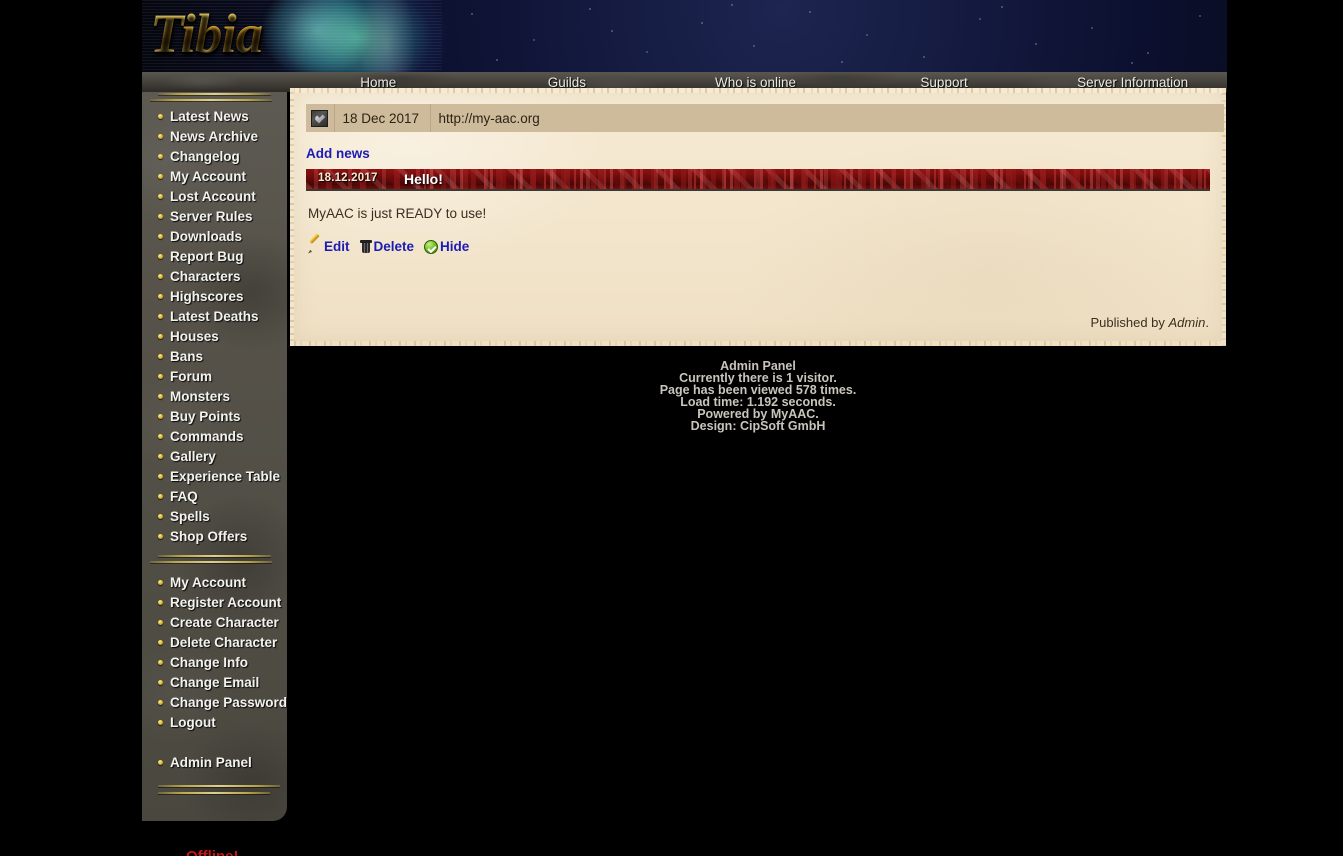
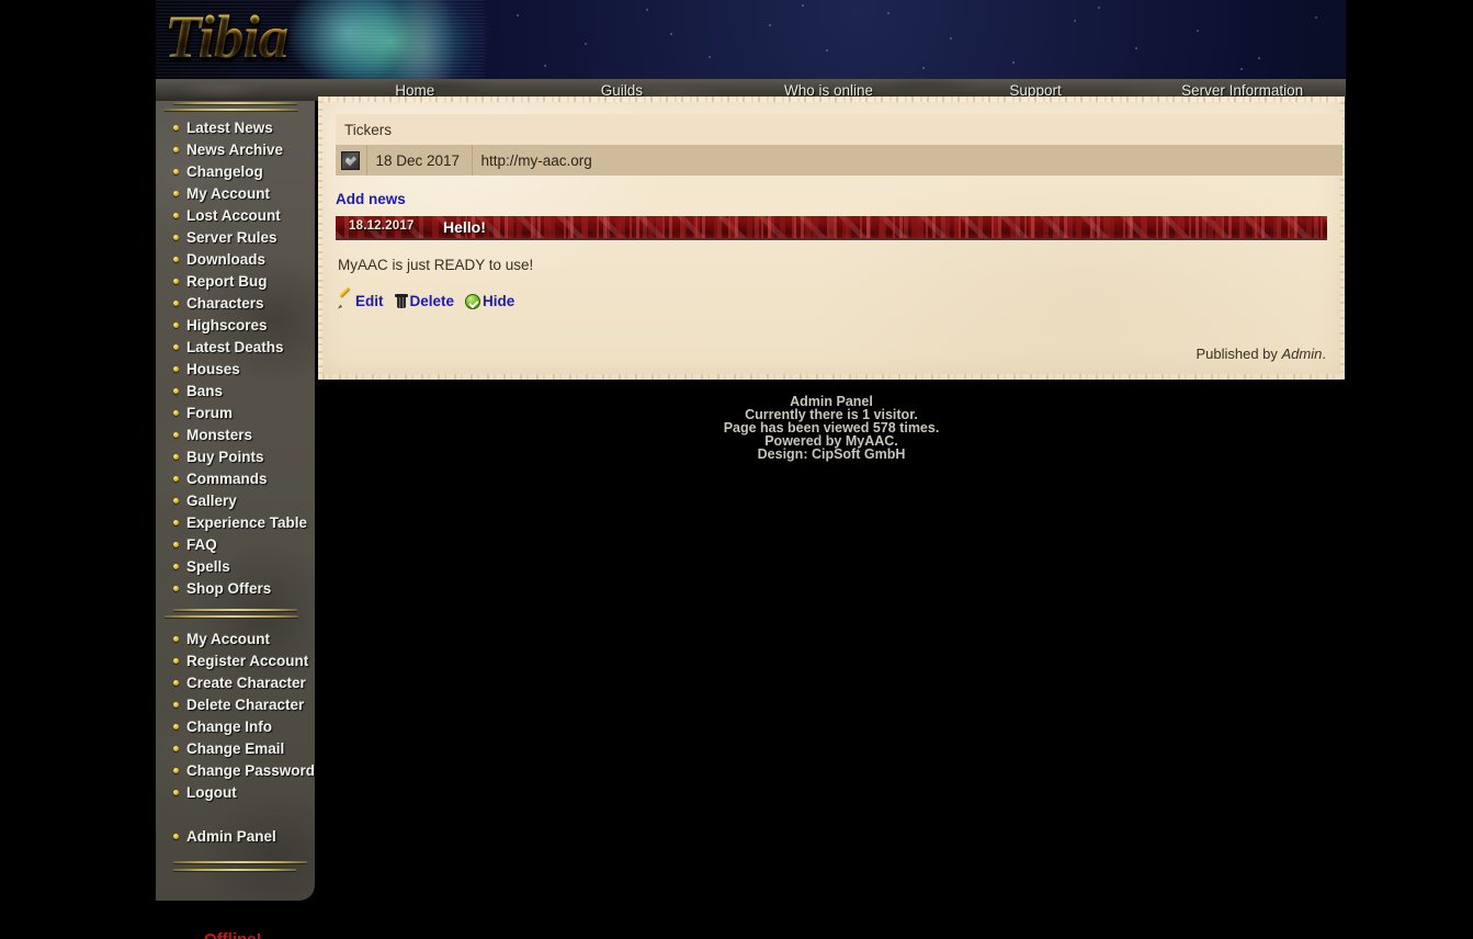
  Tibia
  Home
  Guilds
  Who is online
  Support
  Server Information
  Latest News
  News Archive
  Changelog
  My Account
  Lost Account
  Server Rules
  Downloads
  Report Bug
  Characters
  Highscores
  Latest Deaths
  Houses
  Bans
  Forum
  Monsters
  Buy Points
  Commands
  Gallery
  Experience Table
  FAQ
  Spells
  Shop Offers
  My Account
  Register Account
  Create Character
  Delete Character
  Change Info
  Change Email
  Change Password
  Logout
  Admin Panel
+ Tickers
  	18 Dec 2017	http://my-aac.org
  Add news
  18.12.2017
  Hello!
  MyAAC is just READY to use!
  Edit
  Delete
  Hide
  Published by Admin.
  Admin Panel
  Currently there is 1 visitor.
  Page has been viewed 578 times.
- Load time: 1.192 seconds.
  Powered by MyAAC.
  Design: CipSoft GmbH
